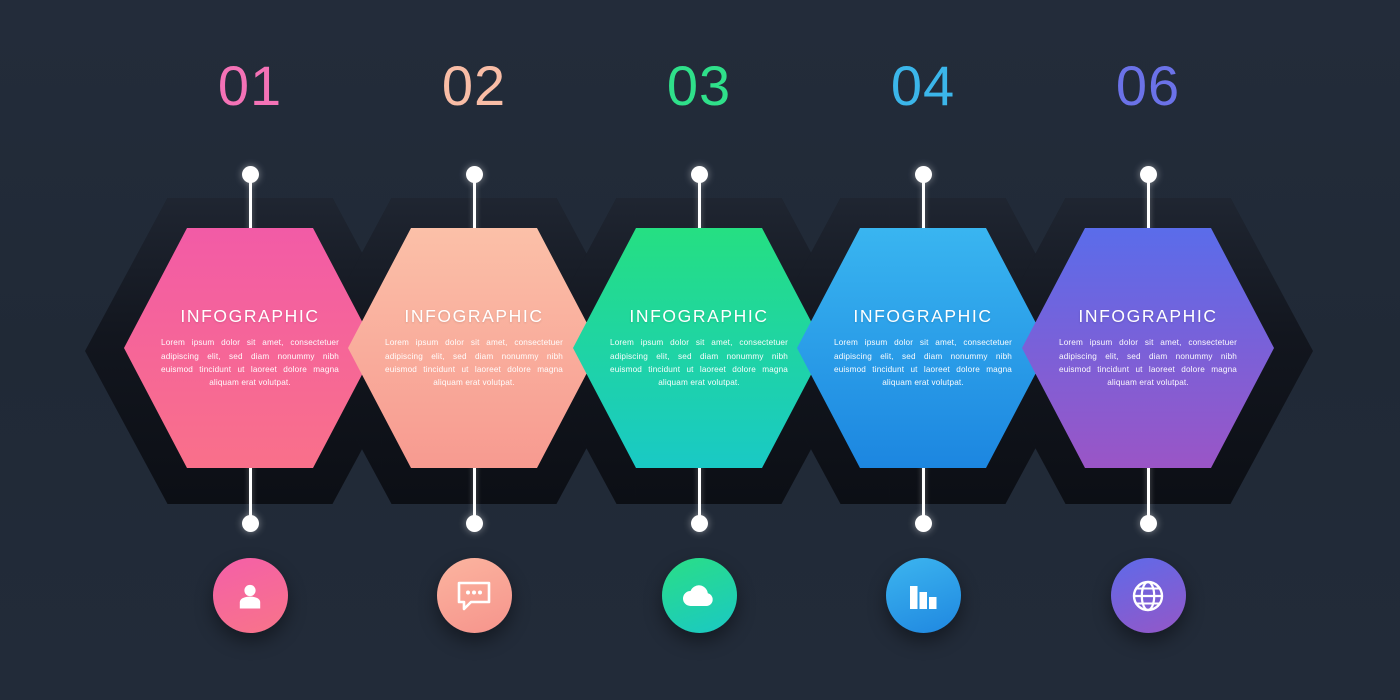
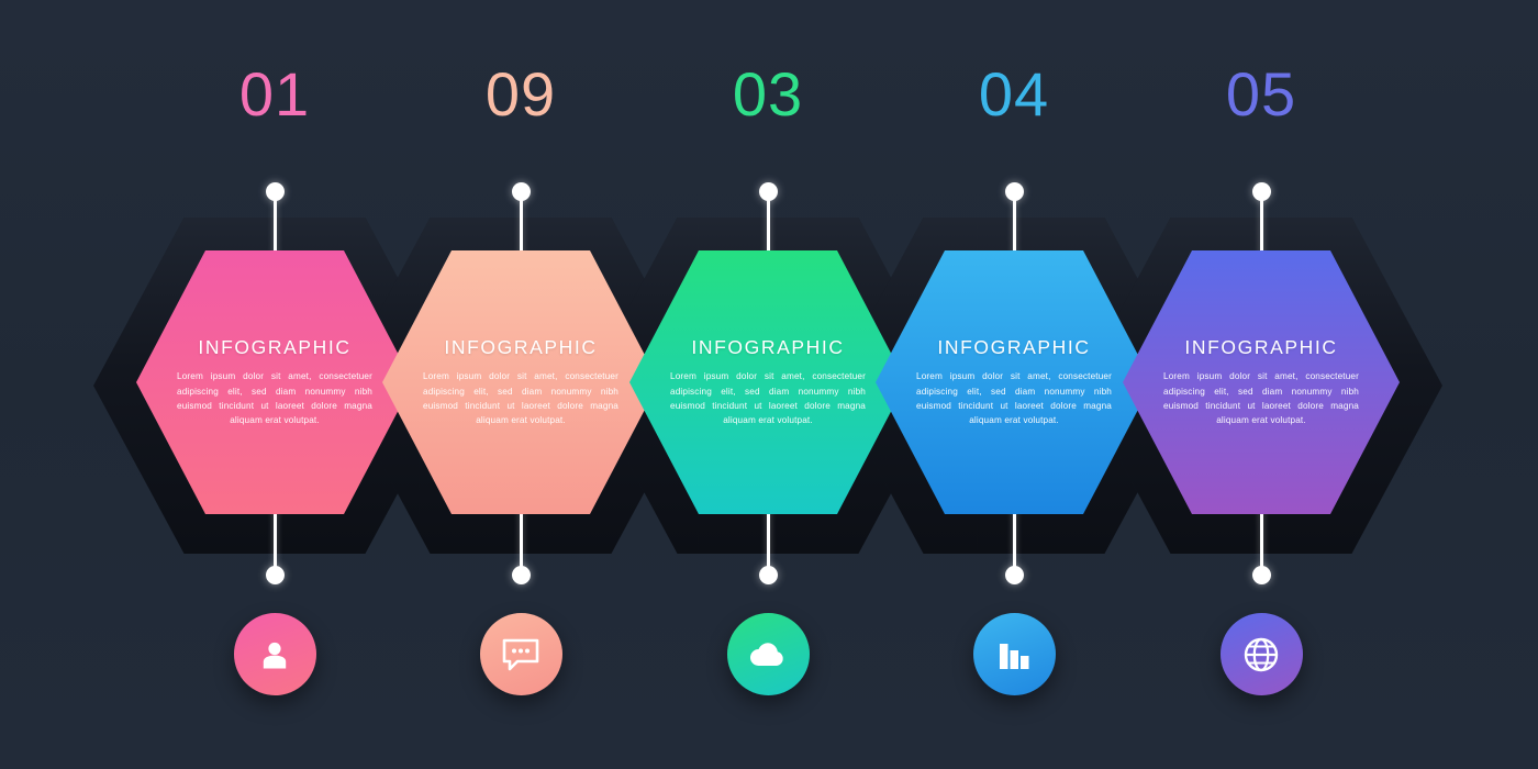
  01
  INFOGRAPHIC
  Lorem ipsum dolor sit amet, consectetuer adipiscing elit, sed diam nonummy nibh euismod tincidunt ut laoreet dolore magna aliquam erat volutpat.
- 02
+ 09
  INFOGRAPHIC
  Lorem ipsum dolor sit amet, consectetuer adipiscing elit, sed diam nonummy nibh euismod tincidunt ut laoreet dolore magna aliquam erat volutpat.
  03
  INFOGRAPHIC
  Lorem ipsum dolor sit amet, consectetuer adipiscing elit, sed diam nonummy nibh euismod tincidunt ut laoreet dolore magna aliquam erat volutpat.
  04
  INFOGRAPHIC
  Lorem ipsum dolor sit amet, consectetuer adipiscing elit, sed diam nonummy nibh euismod tincidunt ut laoreet dolore magna aliquam erat volutpat.
- 06
+ 05
  INFOGRAPHIC
  Lorem ipsum dolor sit amet, consectetuer adipiscing elit, sed diam nonummy nibh euismod tincidunt ut laoreet dolore magna aliquam erat volutpat.
